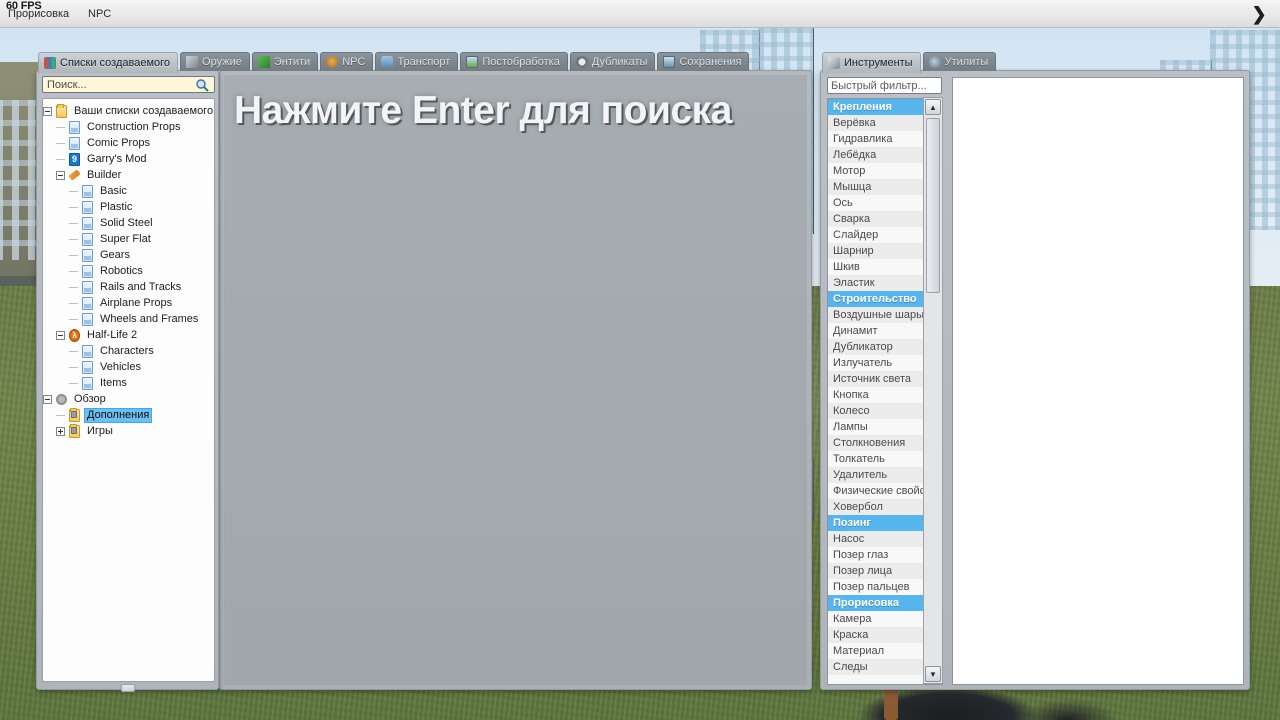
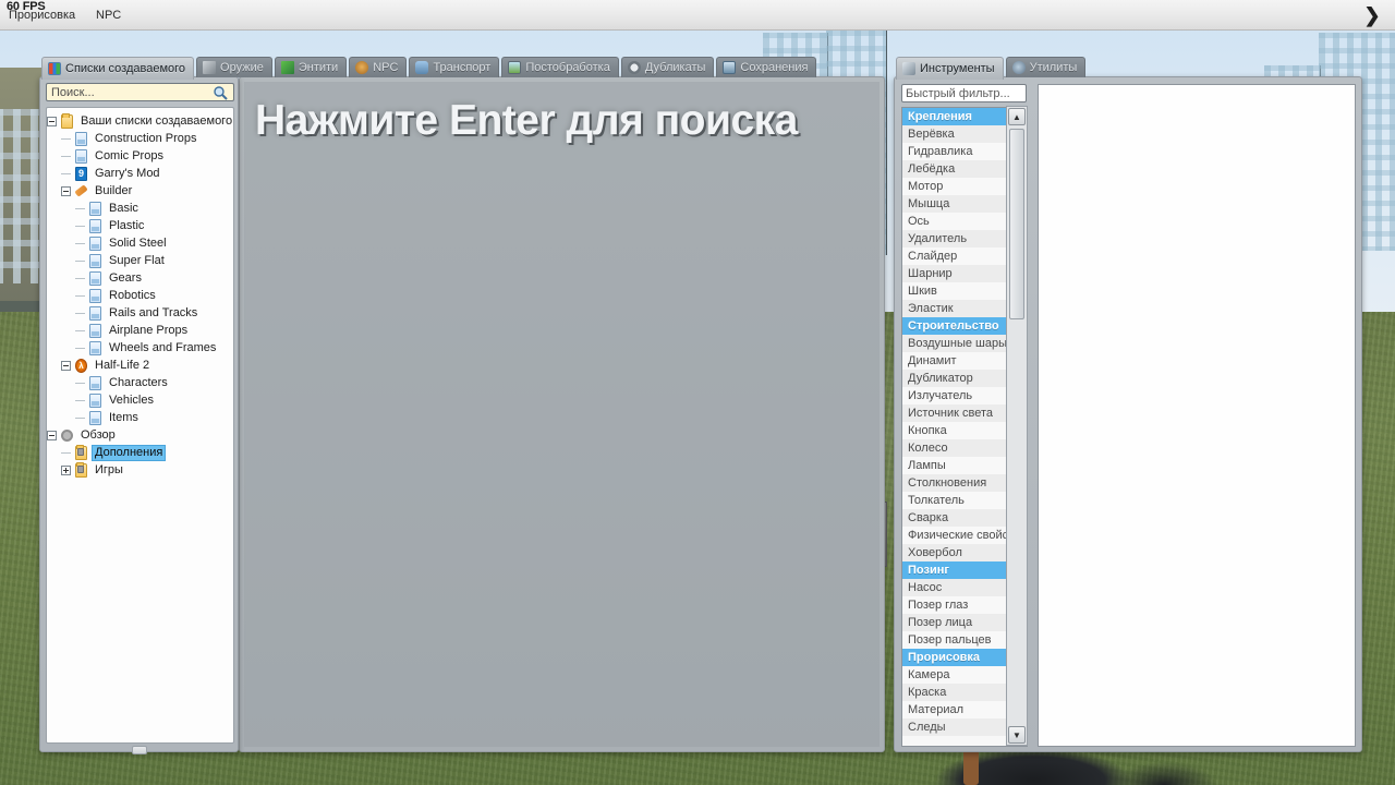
  60 FPS
  Прорисовка
  NPC
  ❯
  Списки создаваемого
  Оружие
  Энтити
  NPC
  Транспорт
  Постобработка
  Дубликаты
  Сохранения
  Поиск...
  Ваши списки создаваемого
  Construction Props
  Comic Props
  9
  Garry's Mod
  Builder
  Basic
  Plastic
  Solid Steel
  Super Flat
  Gears
  Robotics
  Rails and Tracks
  Airplane Props
  Wheels and Frames
  λ
  Half-Life 2
  Characters
  Vehicles
  Items
  Обзор
  Дополнения
  Игры
  Нажмите Enter для поиска
  Инструменты
  Утилиты
  Быстрый фильтр...
  Крепления
  Верёвка
  Гидравлика
  Лебёдка
  Мотор
  Мышца
  Ось
- Сварка
+ Удалитель
  Слайдер
  Шарнир
  Шкив
  Эластик
  Строительство
  Воздушные шары
  Динамит
  Дубликатор
  Излучатель
  Источник света
  Кнопка
  Колесо
  Лампы
  Столкновения
  Толкатель
- Удалитель
+ Сварка
  Физические свой
  Ховербол
  Позинг
  Насос
  Позер глаз
  Позер лица
  Позер пальцев
  Прорисовка
  Камера
  Краска
  Материал
  Следы
  ▲
  ▼
